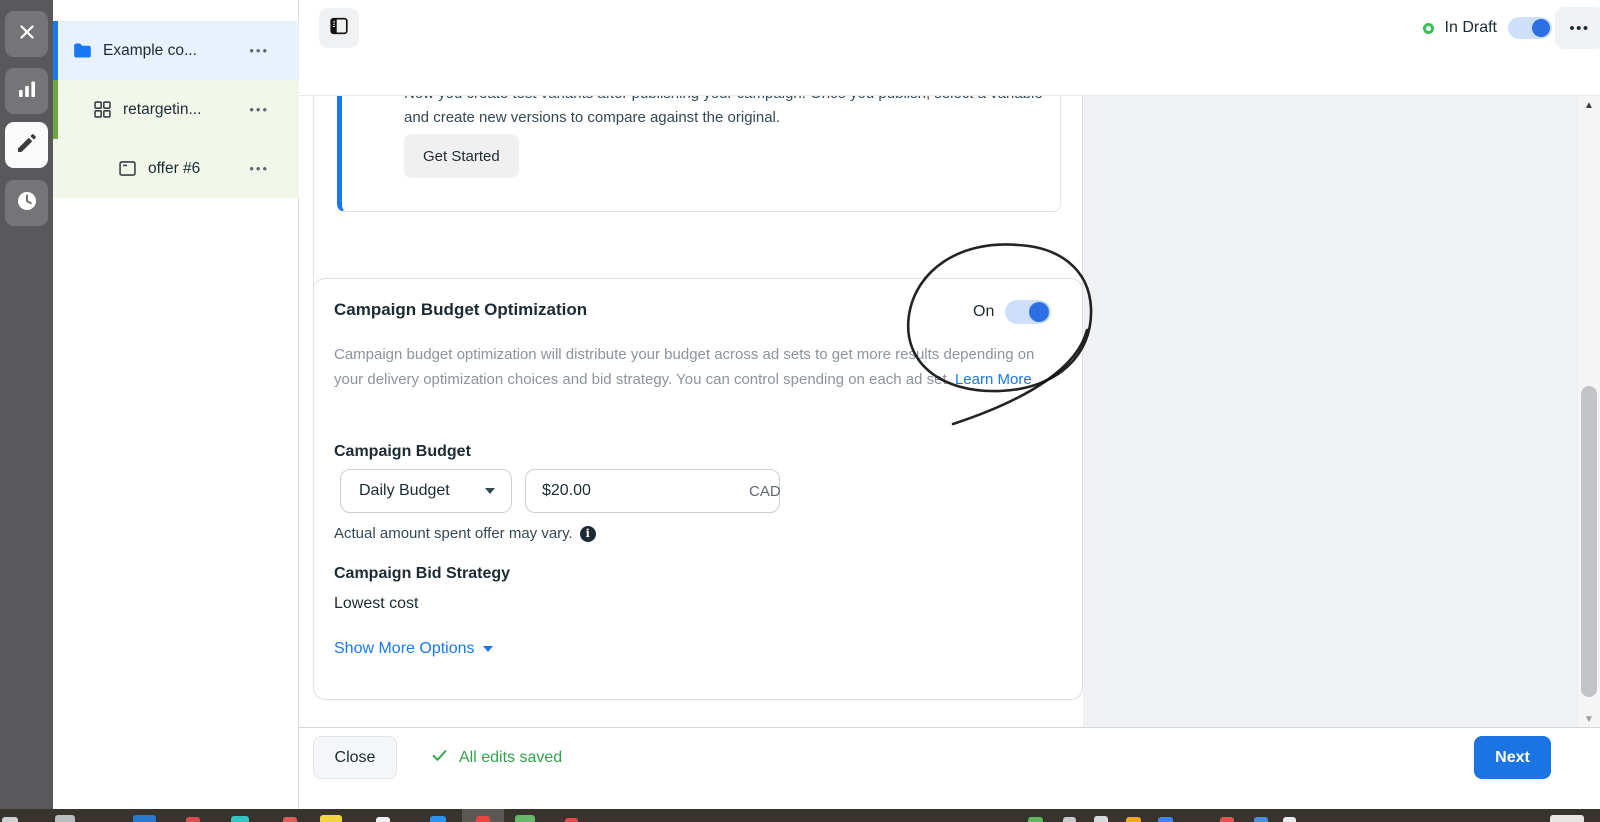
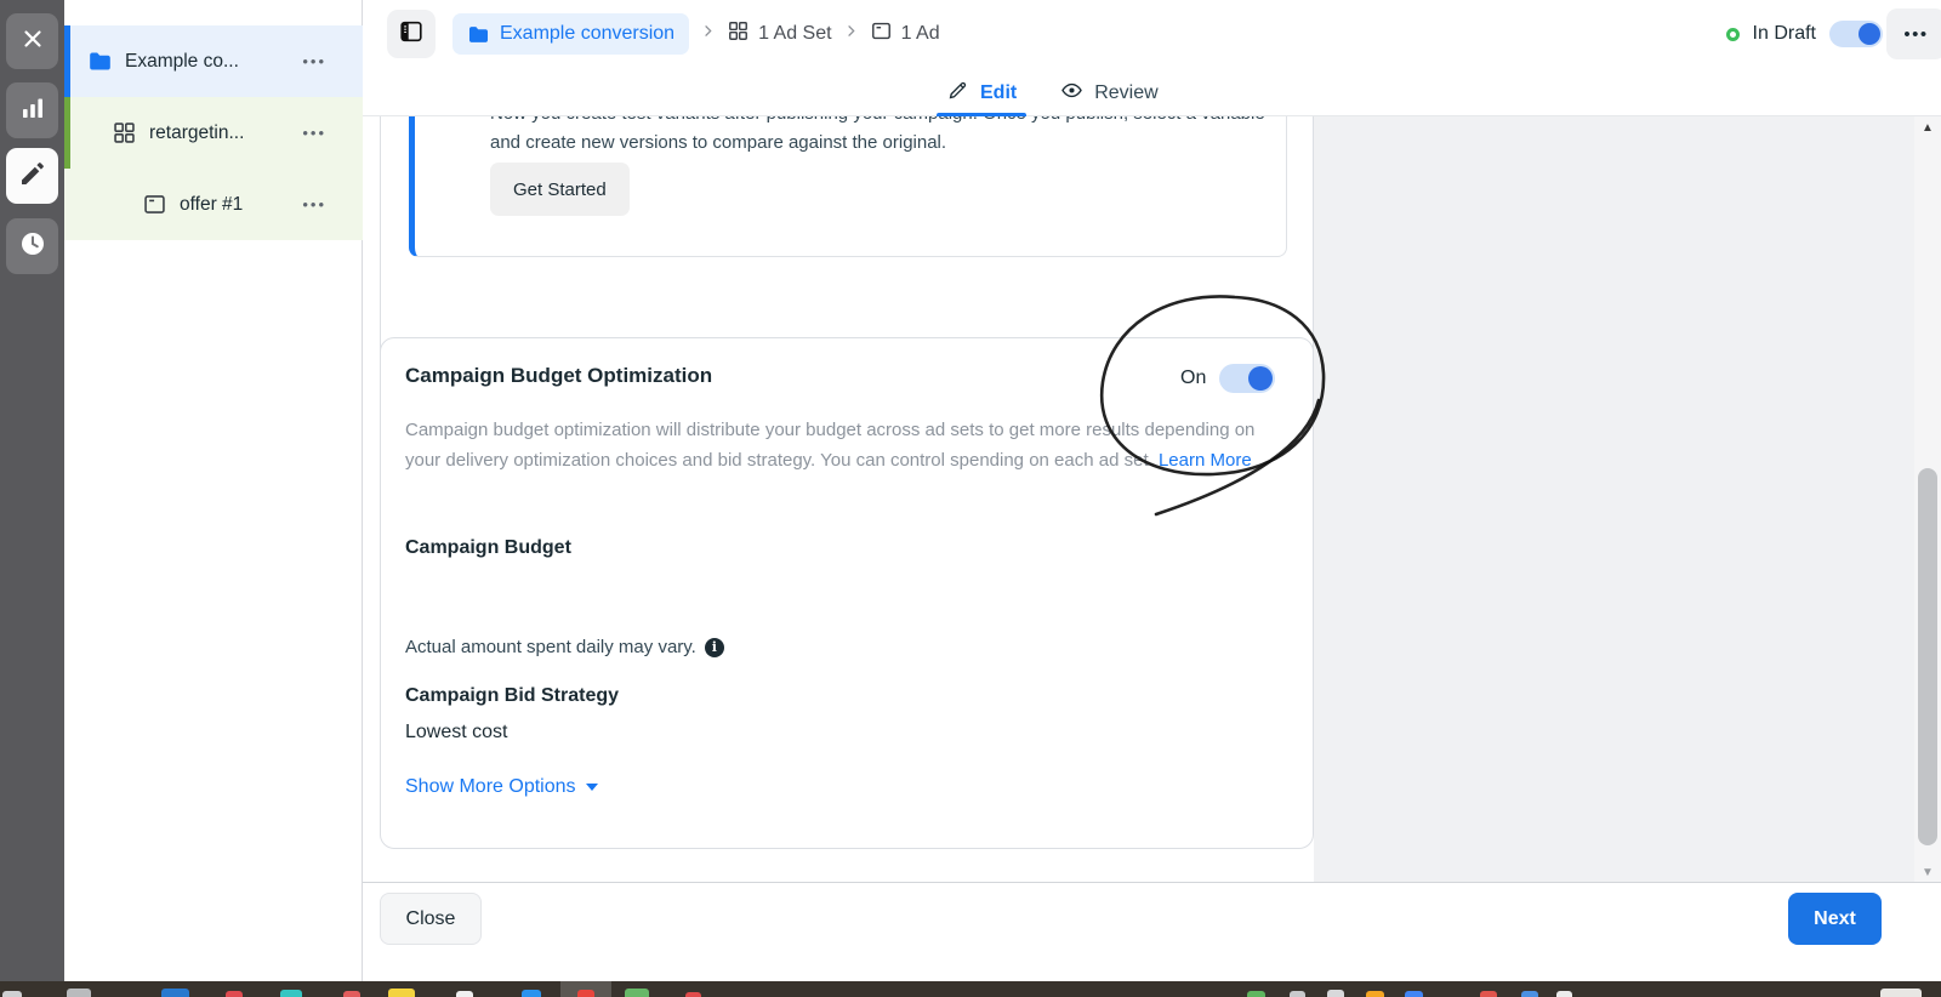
  Example co...
  •••
  retargetin...
  •••
- offer #6
+ offer #1
  •••
+ Example conversion
+ 1 Ad Set
+ 1 Ad
  In Draft
  •••
+ Edit
+ Review
  Get Started
  Campaign Budget Optimization
  On
  Campaign budget optimization will distribute your budget across ad sets to get more results depending on your delivery optimization choices and bid strategy. You can control spending on each ad st. Learn More
  Campaign Budget
- Daily Budget
- $20.00
- CAD
- Actual amount spent offer may vary.
+ Actual amount spent daily may vary.
  i
  Campaign Bid Strategy
  Lowest cost
  Show More Options
  Close
- All edits saved
  Next
  ▲
  ▼
